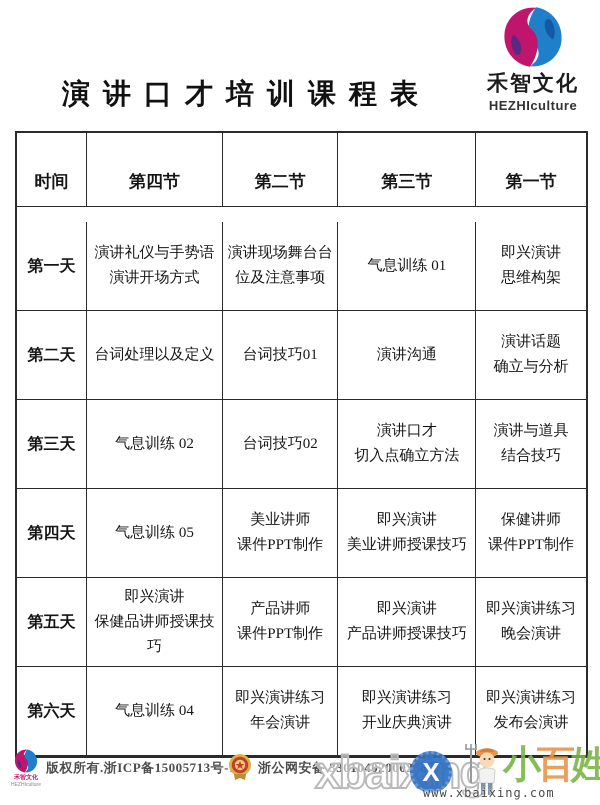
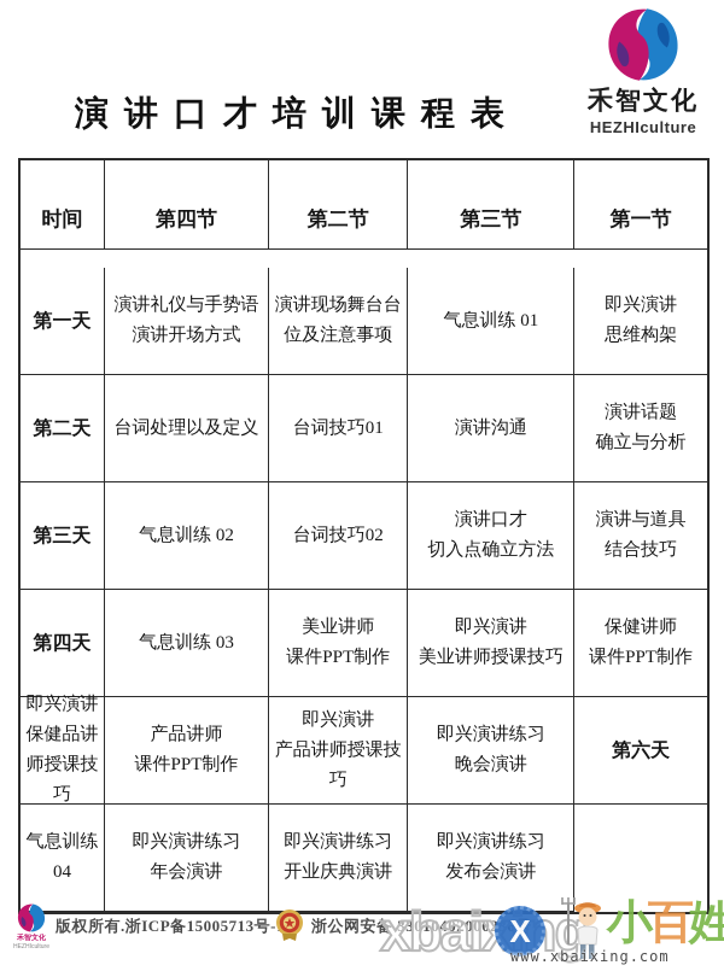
  禾智文化
  HEZHIculture
  演讲口才培训课程表
  时间
  第四节
  第二节
  第三节
  第一节
  第一天
  演讲礼仪与手势语
  演讲开场方式
  演讲现场舞台台
  位及注意事项
  气息训练 01
  即兴演讲
  思维构架
  第二天
  台词处理以及定义
  台词技巧01
  演讲沟通
  演讲话题
  确立与分析
  第三天
  气息训练 02
  台词技巧02
  演讲口才
  切入点确立方法
  演讲与道具
  结合技巧
  第四天
- 气息训练 05
+ 气息训练 03
  美业讲师
  课件PPT制作
  即兴演讲
  美业讲师授课技巧
  保健讲师
  课件PPT制作
- 第五天
  即兴演讲
  保健品讲师授课技巧
  产品讲师
  课件PPT制作
  即兴演讲
  产品讲师授课技巧
  即兴演讲练习
  晚会演讲
  第六天
  气息训练 04
  即兴演讲练习
  年会演讲
  即兴演讲练习
  开业庆典演讲
  即兴演讲练习
  发布会演讲
  版权所有.浙ICP备15005713号-
  浙公网安备 33010402000
  X
  小百姓
  www.xbaixing.com
